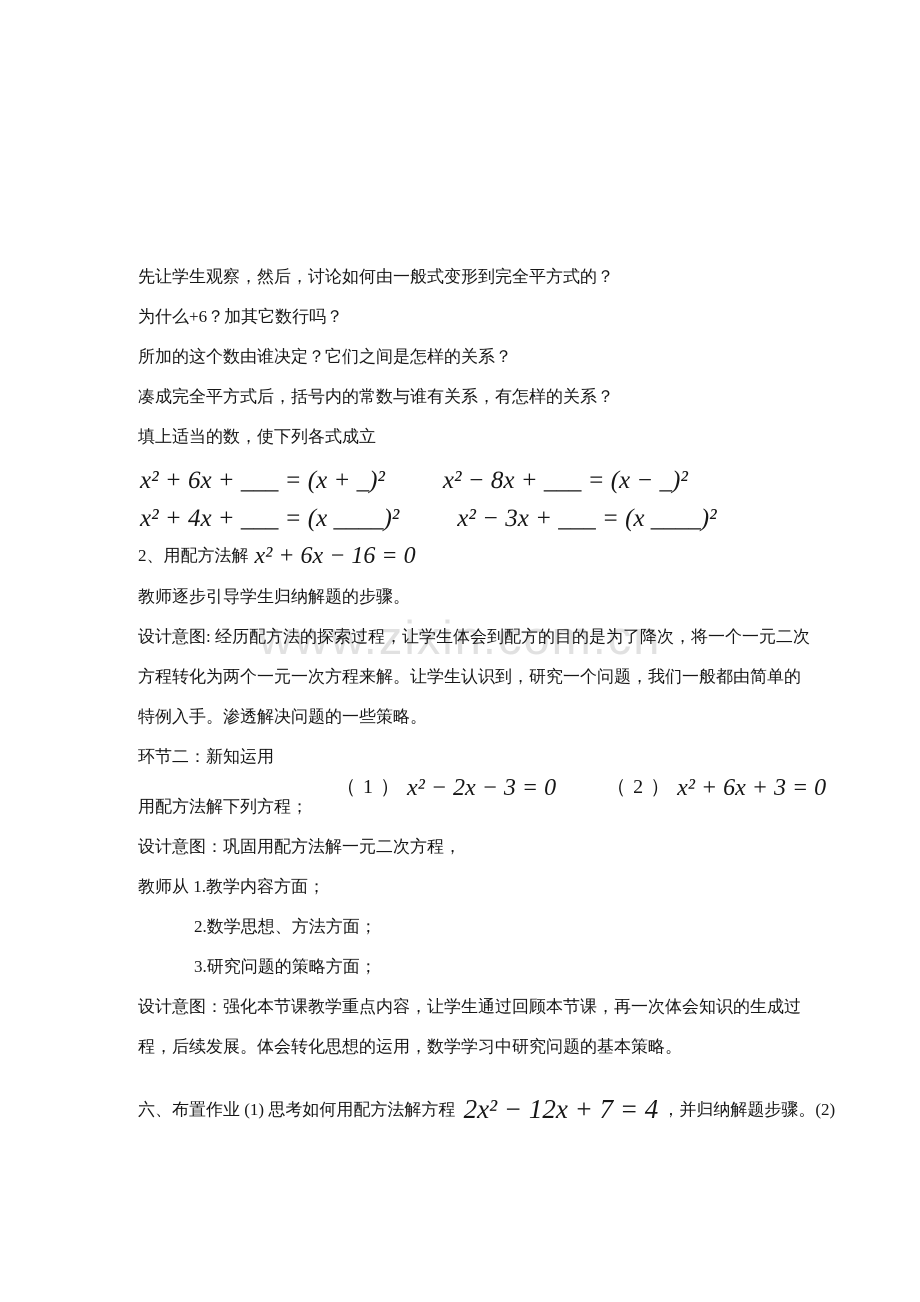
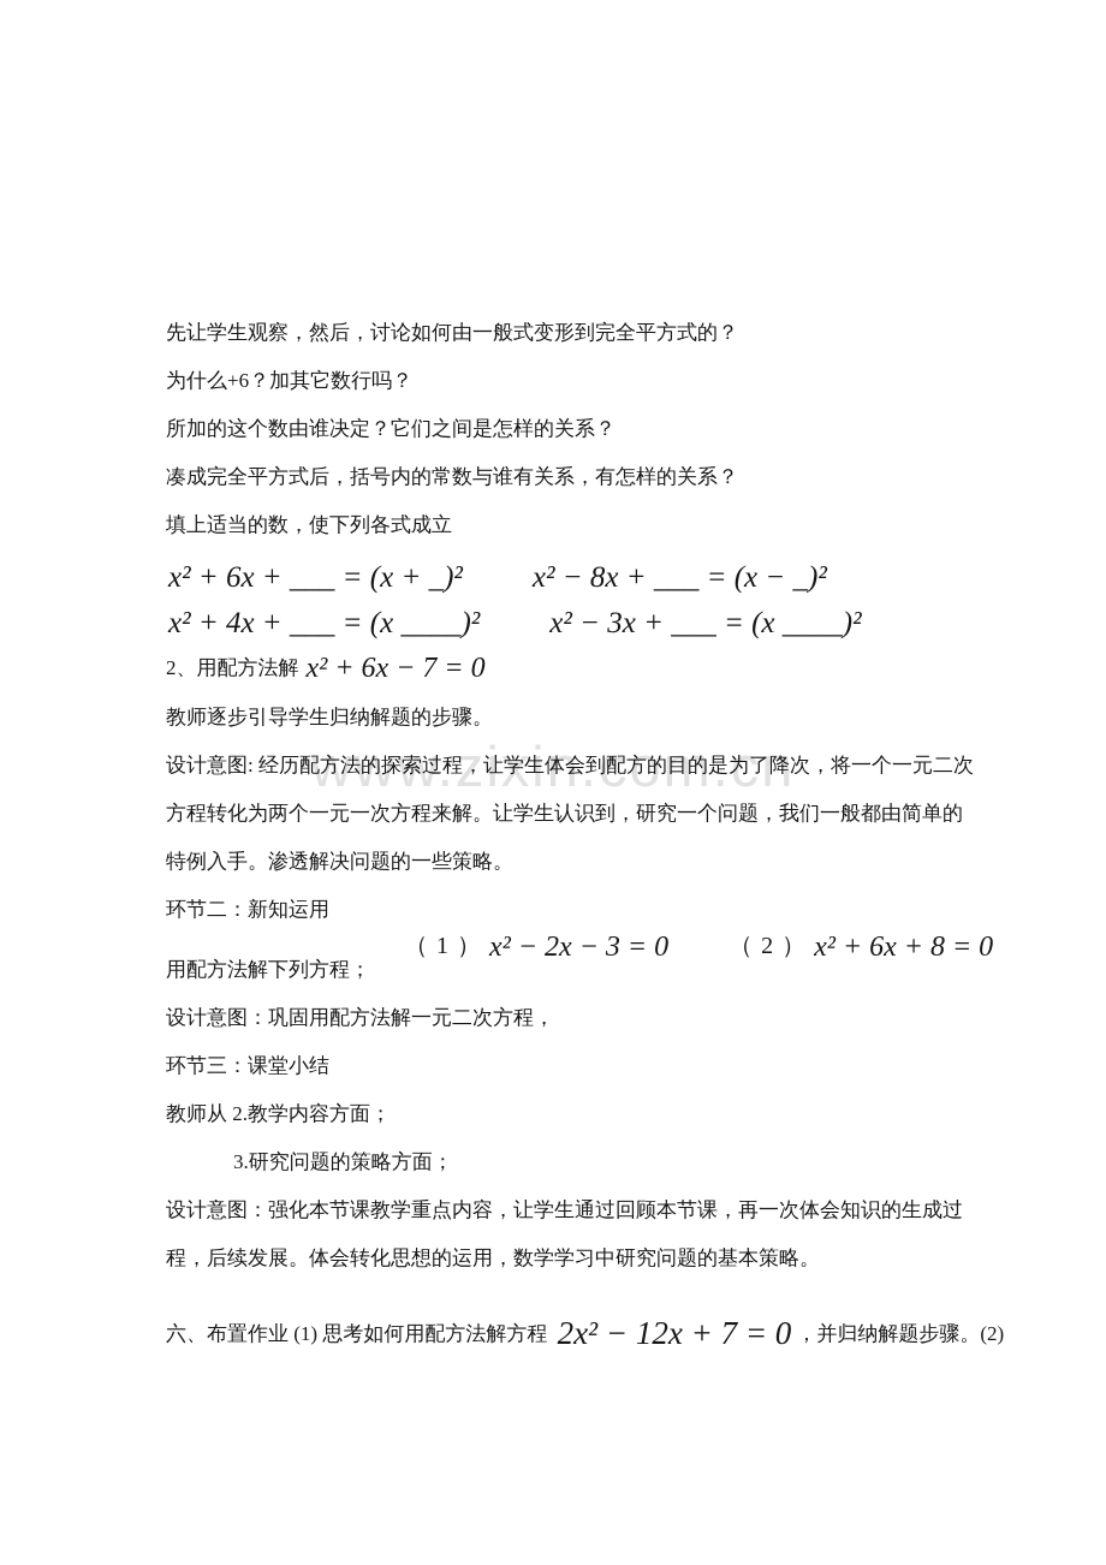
  www.zixin.com.cn
  先让学生观察，然后，讨论如何由一般式变形到完全平方式的？
  为什么+6？加其它数行吗？
  所加的这个数由谁决定？它们之间是怎样的关系？
  凑成完全平方式后，括号内的常数与谁有关系，有怎样的关系？
  填上适当的数，使下列各式成立
  x² + 6x + ___ = (x + _)²
  x² − 8x + ___ = (x − _)²
  x² + 4x + ___ = (x ____)²
  x² − 3x + ___ = (x ____)²
- 2、用配方法解 x² + 6x − 16 = 0
+ 2、用配方法解 x² + 6x − 7 = 0
  教师逐步引导学生归纳解题的步骤。
  设计意图: 经历配方法的探索过程，让学生体会到配方的目的是为了降次，将一个一元二次
  方程转化为两个一元一次方程来解。让学生认识到，研究一个问题，我们一般都由简单的
  特例入手。渗透解决问题的一些策略。
  环节二：新知运用
- （ 1 ） x² − 2x − 3 = 0 （ 2 ） x² + 6x + 3 = 0
+ （ 1 ） x² − 2x − 3 = 0 （ 2 ） x² + 6x + 8 = 0
  用配方法解下列方程；
  设计意图：巩固用配方法解一元二次方程，
+ 环节三：课堂小结
- 教师从 1.教学内容方面；
+ 教师从 2.教学内容方面；
- 2.数学思想、方法方面；
  3.研究问题的策略方面；
  设计意图：强化本节课教学重点内容，让学生通过回顾本节课，再一次体会知识的生成过
  程，后续发展。体会转化思想的运用，数学学习中研究问题的基本策略。
- 六、布置作业 (1) 思考如何用配方法解方程 2x² − 12x + 7 = 4 ，并归纳解题步骤。(2)
+ 六、布置作业 (1) 思考如何用配方法解方程 2x² − 12x + 7 = 0 ，并归纳解题步骤。(2)
